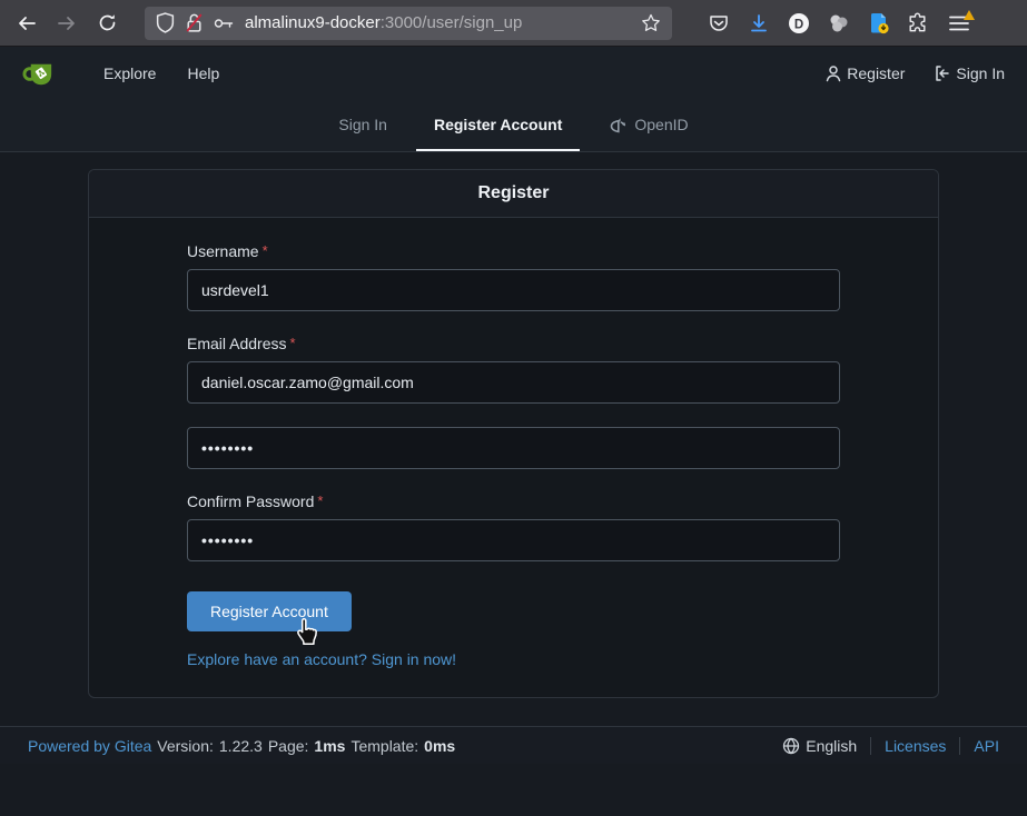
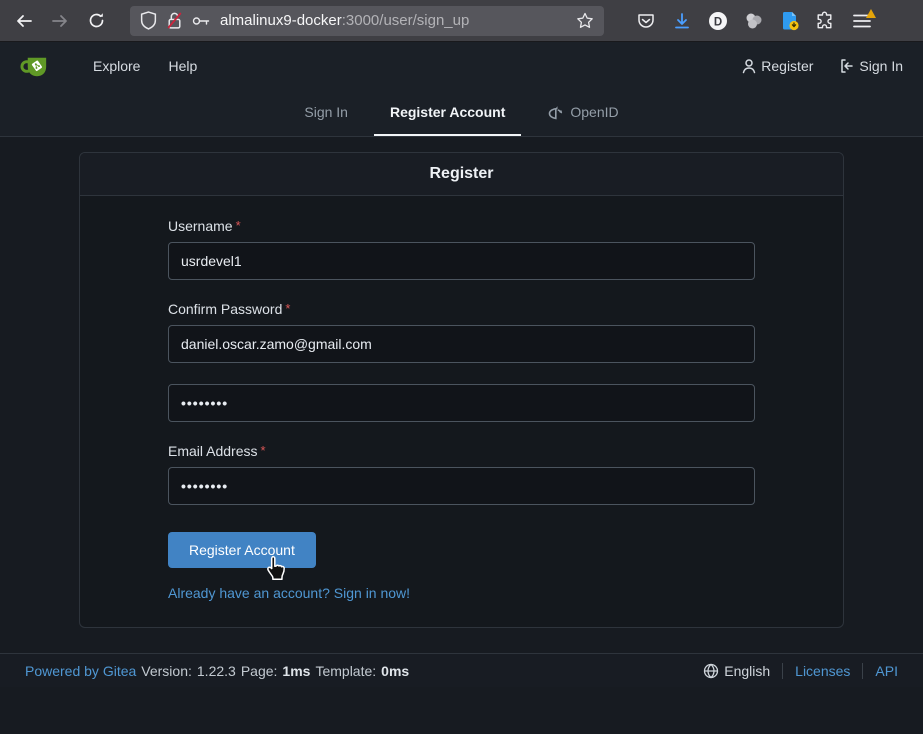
  almalinux9-docker:3000/user/sign_up
  D
  Explore
  Help
  Register
  Sign In
  Sign In
  Register Account
  OpenID
  Register
  Username *
  usrdevel1
- Email Address *
+ Confirm Password *
  daniel.oscar.zamo@gmail.com
  ••••••••
- Confirm Password *
+ Email Address *
  ••••••••
  Register Account
- Explore have an account? Sign in now!
+ Already have an account? Sign in now!
  Powered by Gitea
  Version:
  1.22.3
  Page:
  1ms
  Template:
  0ms
  English
  Licenses
  API
